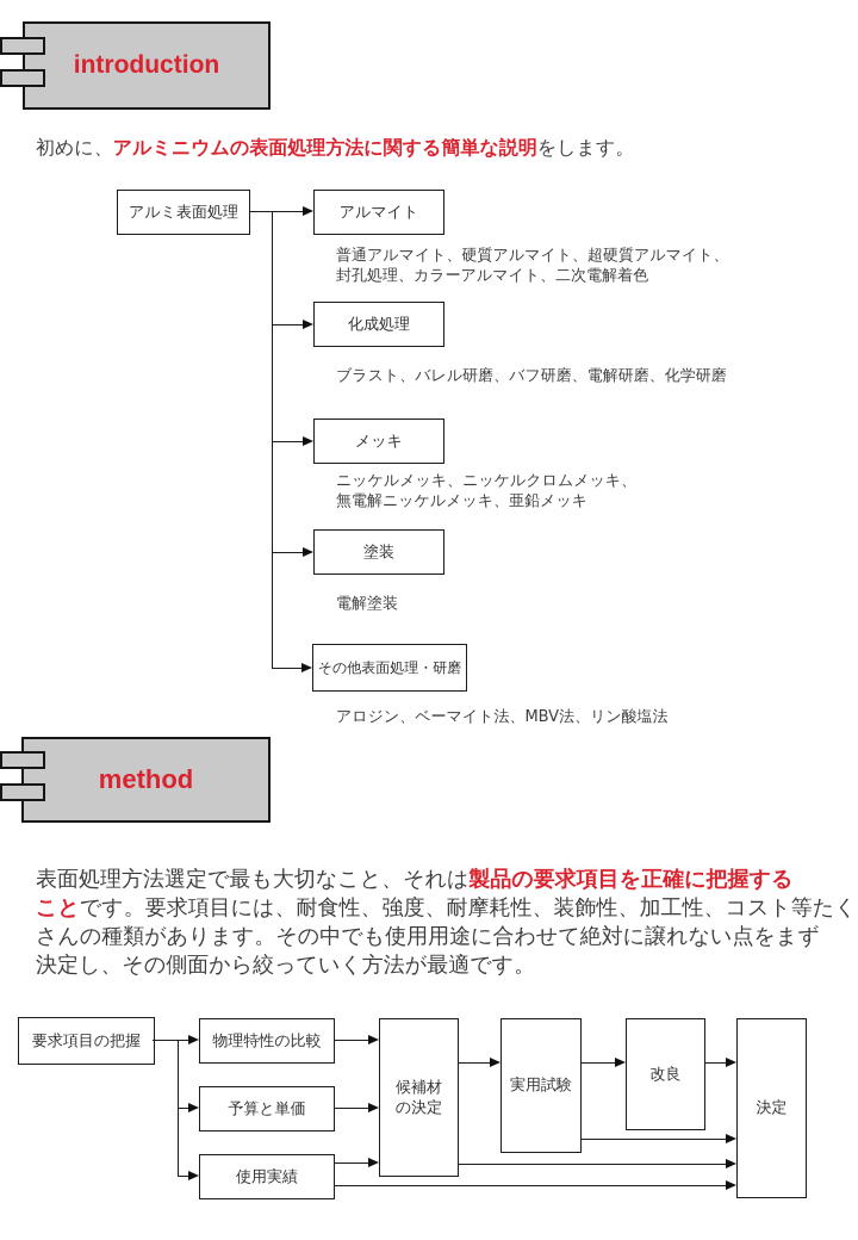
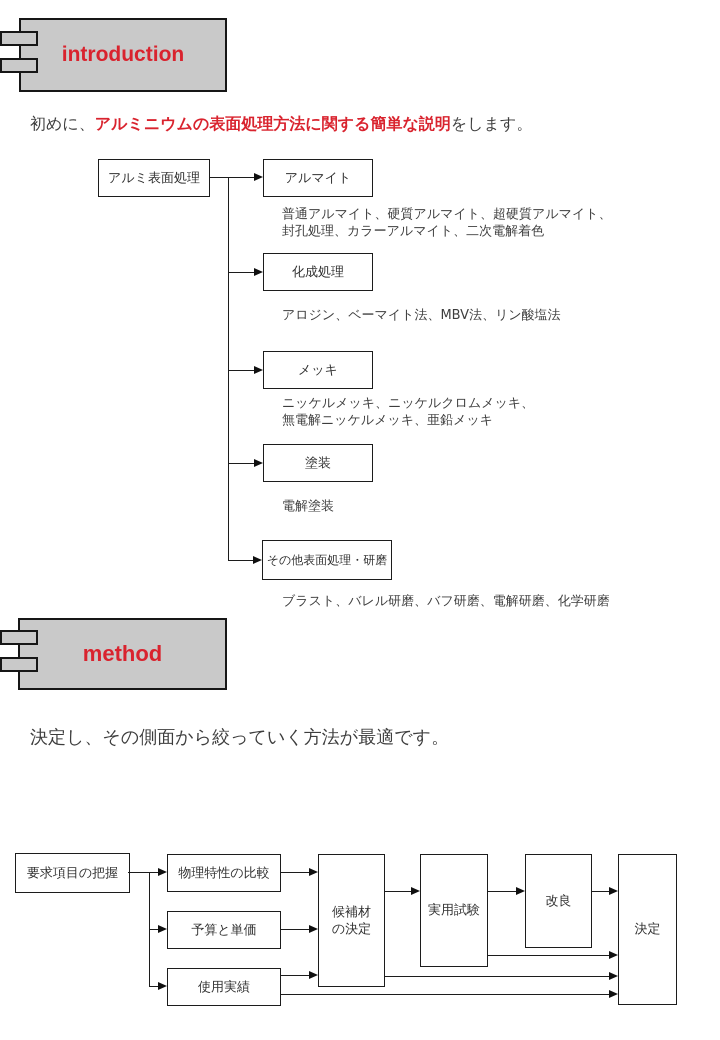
  introduction
  初めに、アルミニウムの表面処理方法に関する簡単な説明をします。
  アルミ表面処理
  アルマイト
  化成処理
  メッキ
  塗装
  その他表面処理・研磨
  普通アルマイト、硬質アルマイト、超硬質アルマイト、
  封孔処理、カラーアルマイト、二次電解着色
- ブラスト、バレル研磨、バフ研磨、電解研磨、化学研磨
+ アロジン、ベーマイト法、MBV法、リン酸塩法
  ニッケルメッキ、ニッケルクロムメッキ、
  無電解ニッケルメッキ、亜鉛メッキ
  電解塗装
- アロジン、ベーマイト法、MBV法、リン酸塩法
+ ブラスト、バレル研磨、バフ研磨、電解研磨、化学研磨
  method
- 表面処理方法選定で最も大切なこと、それは製品の要求項目を正確に把握する
- ことです。要求項目には、耐食性、強度、耐摩耗性、装飾性、加工性、コスト等たく
- さんの種類があります。その中でも使用用途に合わせて絶対に譲れない点をまず
  決定し、その側面から絞っていく方法が最適です。
  要求項目の把握
  物理特性の比較
  予算と単価
  使用実績
  候補材
  の決定
  実用試験
  改良
  決定
